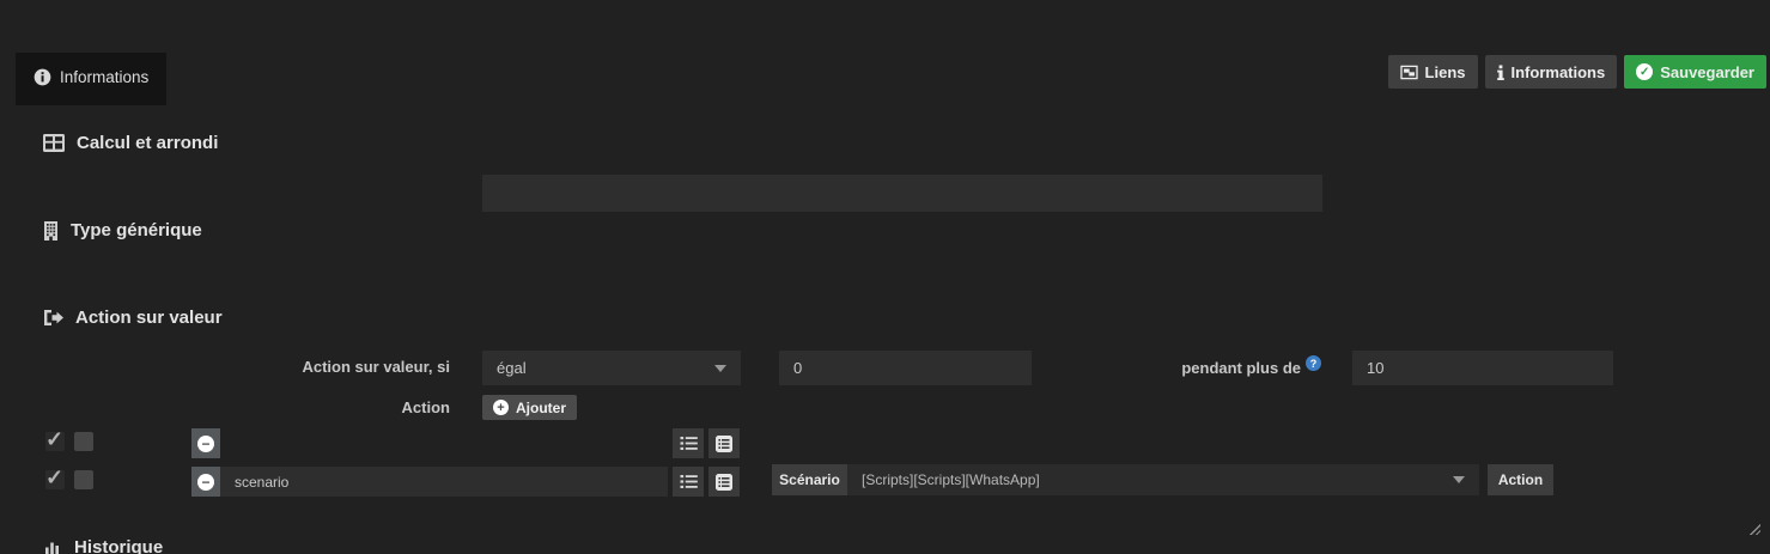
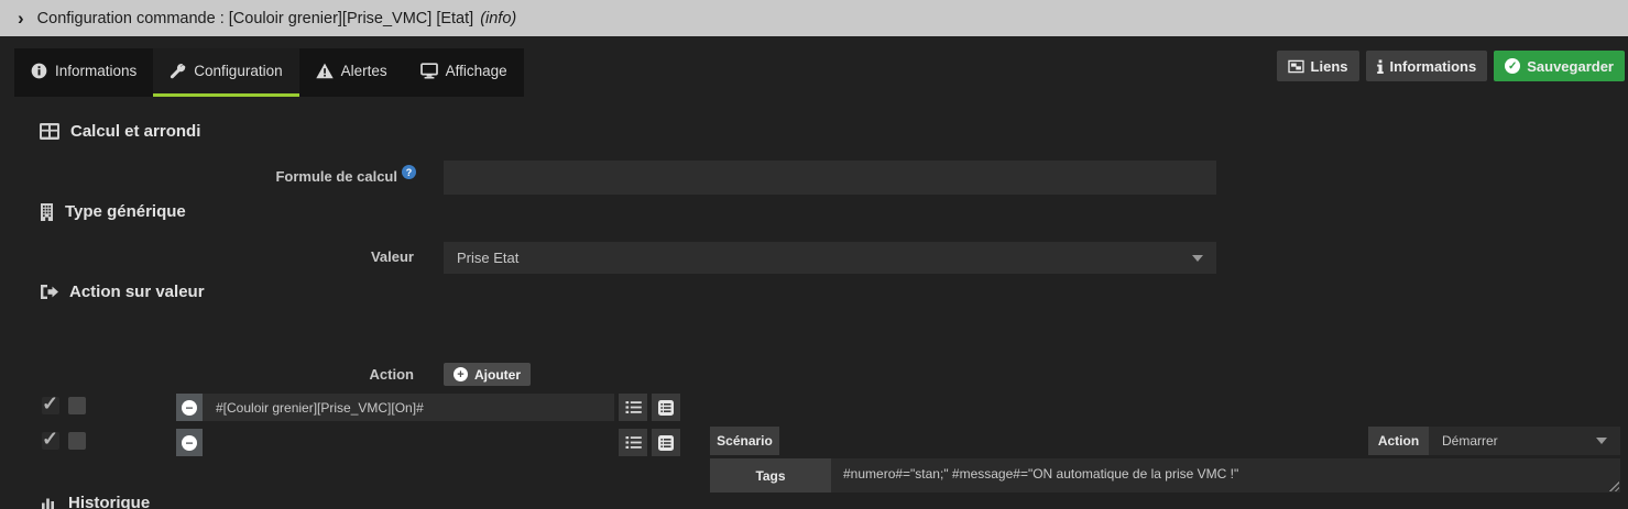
+ ›
+ Configuration commande : [Couloir grenier][Prise_VMC] [Etat]
+ (info)
  Informations
+ Configuration
+ Alertes
+ Affichage
  Liens
  Informations
  ✓
  Sauvegarder
  Calcul et arrondi
+ Formule de calcul ?
  Type générique
+ Valeur
+ Prise Etat
  Action sur valeur
- Action sur valeur, si
- égal
- 0
- pendant plus de ?
- 10
  Action
  +
  Ajouter
  ✓
  −
+ #[Couloir grenier][Prise_VMC][On]#
  ✓
  −
- scenario
  Scénario
- [Scripts][Scripts][WhatsApp]
  Action
+ Démarrer
+ Tags
+ #numero#="stan;" #message#="ON automatique de la prise VMC !"
  Historique
